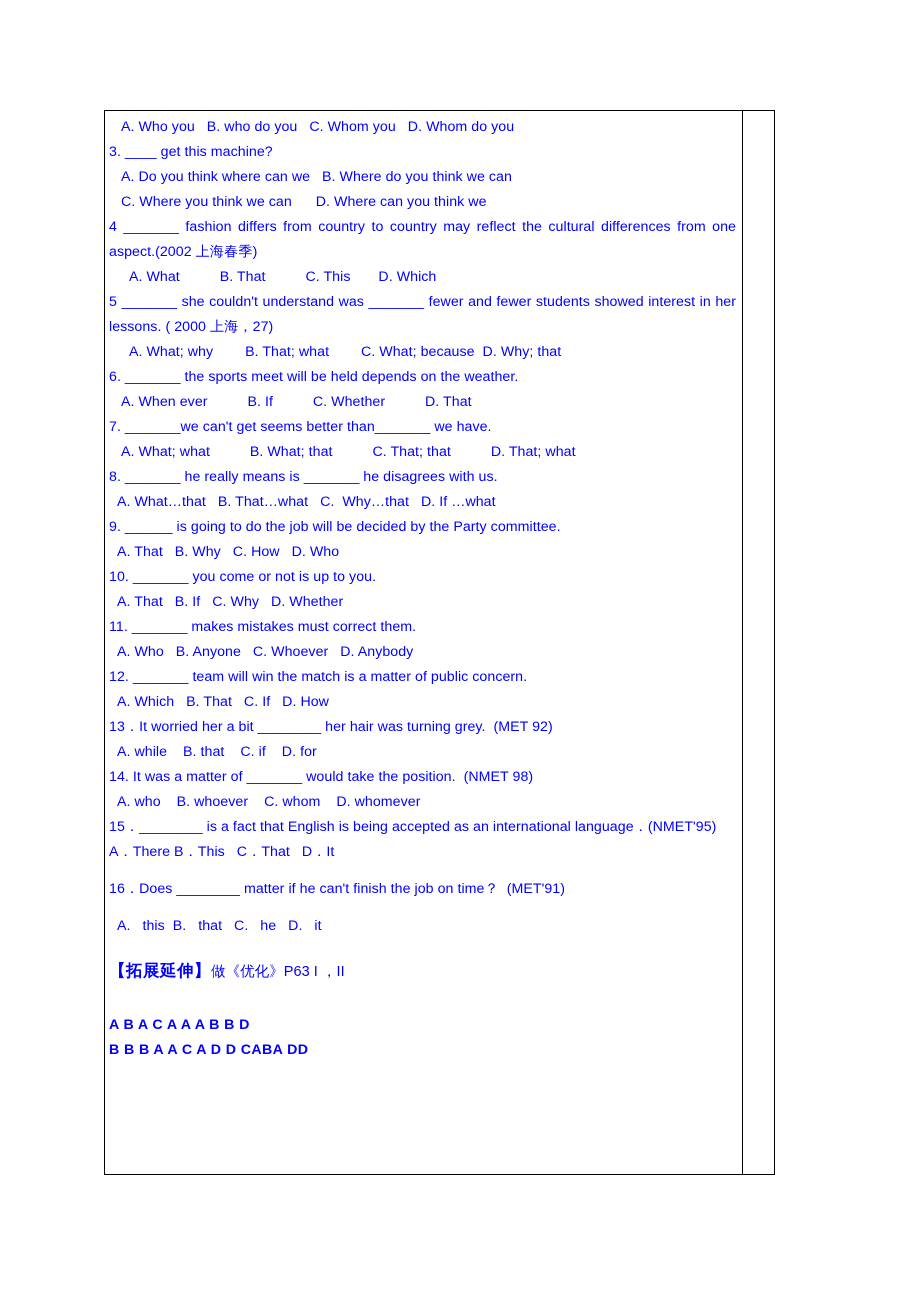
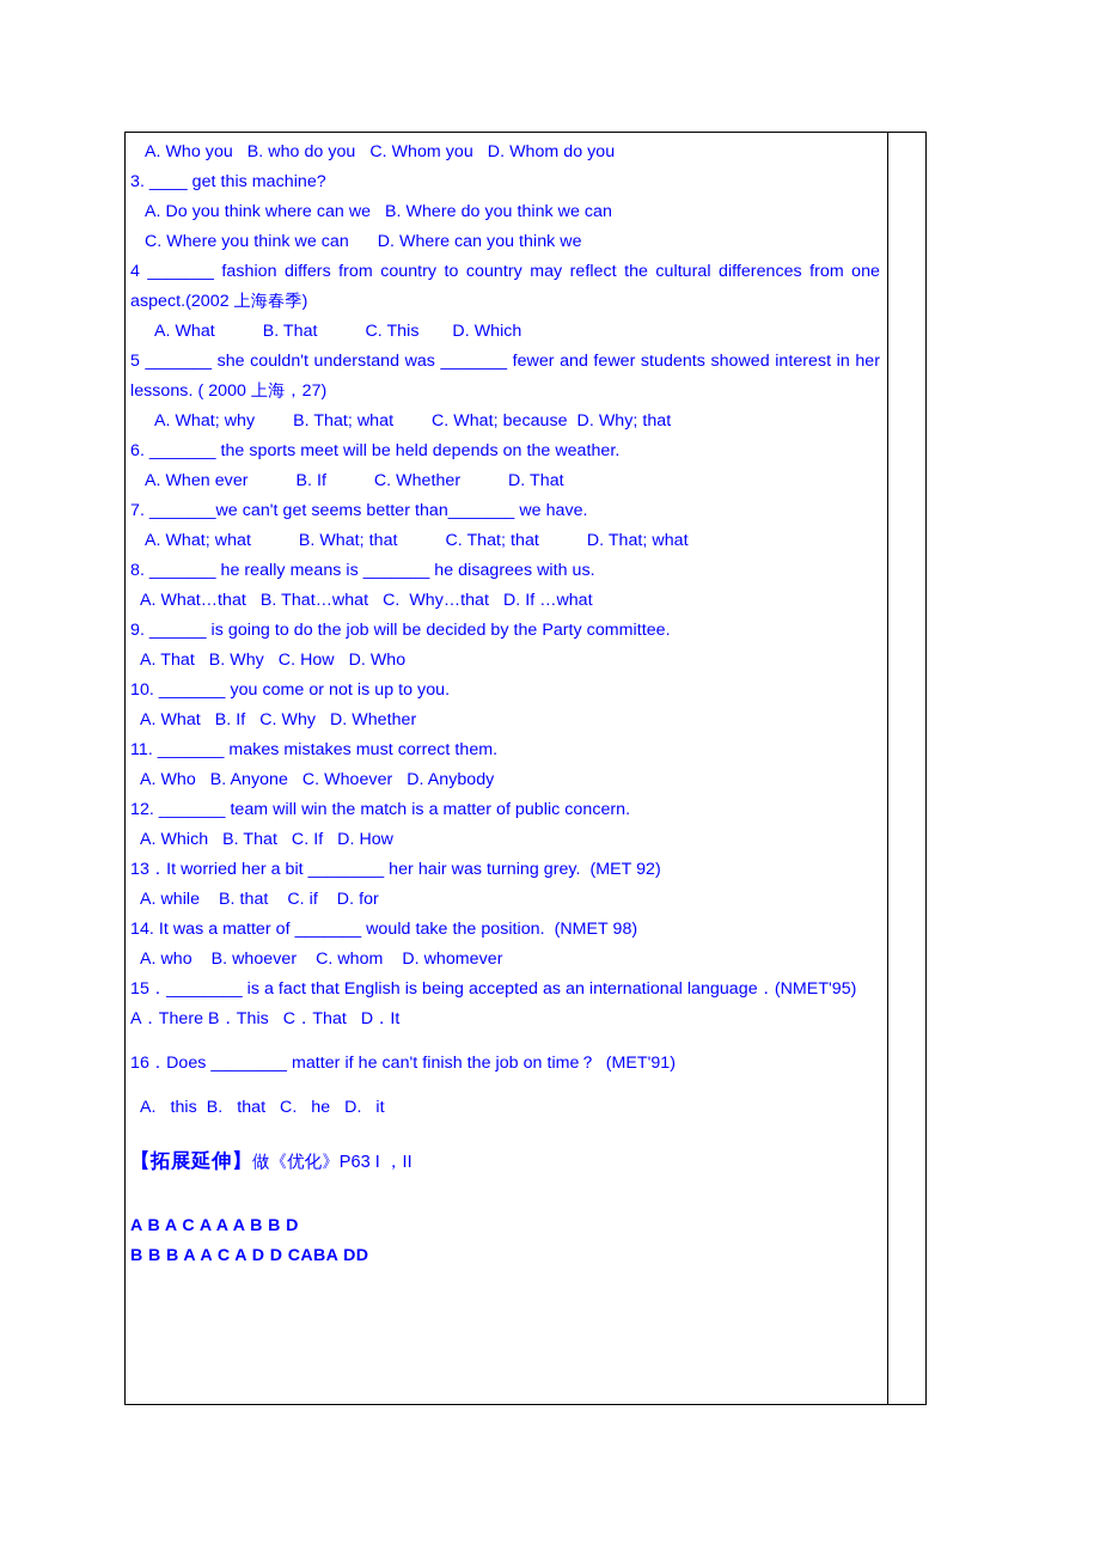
- A. Who you B. who do you C. Whom you D. Whom do you 3. ____ get this machine? A. Do you think where can we B. Where do you think we can C. Where you think we can D. Where can you think we 4 _______ fashion differs from country to country may reflect the cultural differences from one aspect.(2002 上海春季) A. What B. That C. This D. Which 5 _______ she couldn't understand was _______ fewer and fewer students showed interest in her lessons. ( 2000 上海，27) A. What; why B. That; what C. What; because D. Why; that 6. _______ the sports meet will be held depends on the weather. A. When ever B. If C. Whether D. That 7. _______we can't get seems better than_______ we have. A. What; what B. What; that C. That; that D. That; what 8. _______ he really means is _______ he disagrees with us. A. What…that B. That…what C. Why…that D. If …what 9. ______ is going to do the job will be decided by the Party committee. A. That B. Why C. How D. Who 10. _______ you come or not is up to you. A. That B. If C. Why D. Whether 11. _______ makes mistakes must correct them. A. Who B. Anyone C. Whoever D. Anybody 12. _______ team will win the match is a matter of public concern. A. Which B. That C. If D. How 13．It worried her a bit ________ her hair was turning grey. (MET 92) A. while B. that C. if D. for 14. It was a matter of _______ would take the position. (NMET 98) A. who B. whoever C. whom D. whomever 15．________ is a fact that English is being accepted as an international language．(NMET'95) A．There B．This C．That D．It 16．Does ________ matter if he can't finish the job on time？ (MET'91) A. this B. that C. he D. it 【拓展延伸】做《优化》P63 I ，II A B A C A A A B B D B B B A A C A D D CABA DD
+ A. Who you B. who do you C. Whom you D. Whom do you 3. ____ get this machine? A. Do you think where can we B. Where do you think we can C. Where you think we can D. Where can you think we 4 _______ fashion differs from country to country may reflect the cultural differences from one aspect.(2002 上海春季) A. What B. That C. This D. Which 5 _______ she couldn't understand was _______ fewer and fewer students showed interest in her lessons. ( 2000 上海，27) A. What; why B. That; what C. What; because D. Why; that 6. _______ the sports meet will be held depends on the weather. A. When ever B. If C. Whether D. That 7. _______we can't get seems better than_______ we have. A. What; what B. What; that C. That; that D. That; what 8. _______ he really means is _______ he disagrees with us. A. What…that B. That…what C. Why…that D. If …what 9. ______ is going to do the job will be decided by the Party committee. A. That B. Why C. How D. Who 10. _______ you come or not is up to you. A. What B. If C. Why D. Whether 11. _______ makes mistakes must correct them. A. Who B. Anyone C. Whoever D. Anybody 12. _______ team will win the match is a matter of public concern. A. Which B. That C. If D. How 13．It worried her a bit ________ her hair was turning grey. (MET 92) A. while B. that C. if D. for 14. It was a matter of _______ would take the position. (NMET 98) A. who B. whoever C. whom D. whomever 15．________ is a fact that English is being accepted as an international language．(NMET'95) A．There B．This C．That D．It 16．Does ________ matter if he can't finish the job on time？ (MET'91) A. this B. that C. he D. it 【拓展延伸】做《优化》P63 I ，II A B A C A A A B B D B B B A A C A D D CABA DD
